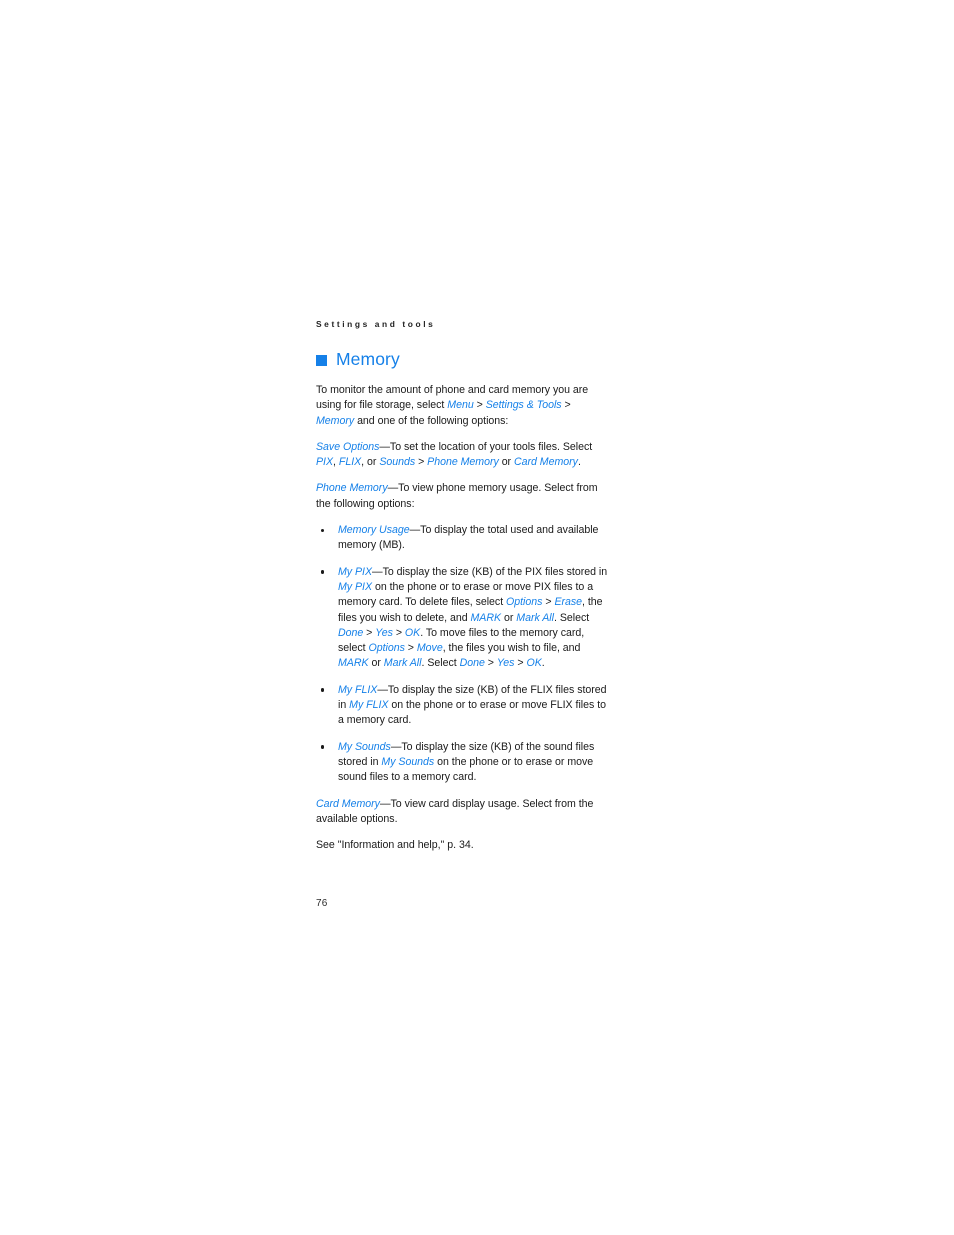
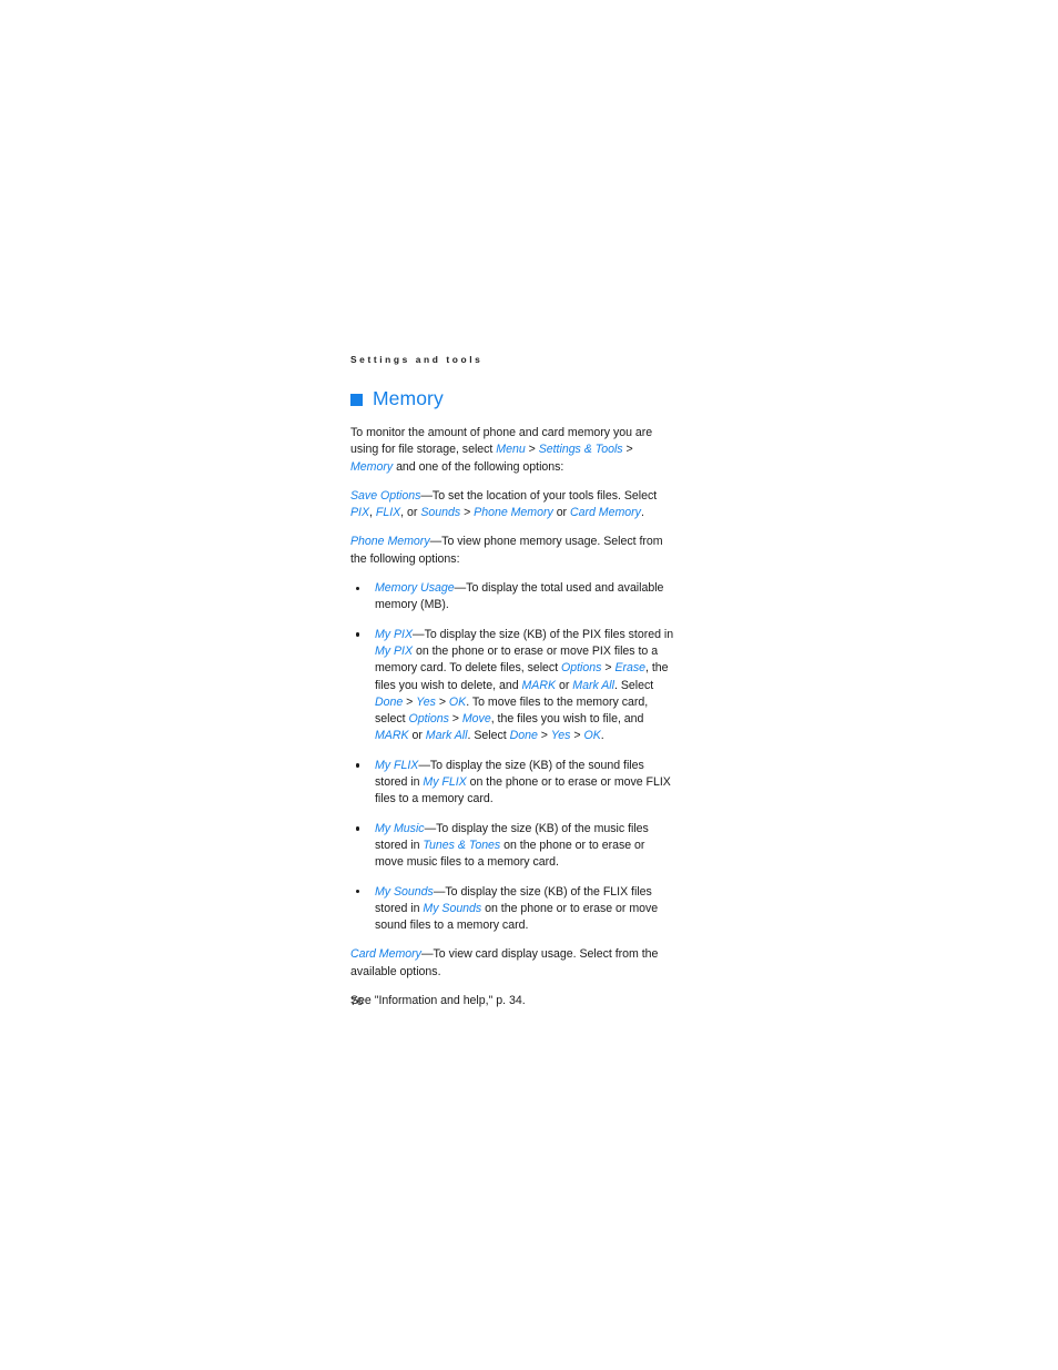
  Settings and tools
  Memory
  To monitor the amount of phone and card memory you are using for file storage, select Menu > Settings & Tools > Memory and one of the following options:
  Save Options—To set the location of your tools files. Select PIX, FLIX, or Sounds > Phone Memory or Card Memory.
  Phone Memory—To view phone memory usage. Select from the following options:
  Memory Usage—To display the total used and available memory (MB).
  My PIX—To display the size (KB) of the PIX files stored in My PIX on the phone or to erase or move PIX files to a memory card. To delete files, select Options > Erase, the files you wish to delete, and MARK or Mark All. Select Done > Yes > OK. To move files to the memory card, select Options > Move, the files you wish to file, and MARK or Mark All. Select Done > Yes > OK.
- My FLIX—To display the size (KB) of the FLIX files stored in My FLIX on the phone or to erase or move FLIX files to a memory card.
+ My FLIX—To display the size (KB) of the sound files stored in My FLIX on the phone or to erase or move FLIX files to a memory card.
+ My Music—To display the size (KB) of the music files stored in Tunes & Tones on the phone or to erase or move music files to a memory card.
- My Sounds—To display the size (KB) of the sound files stored in My Sounds on the phone or to erase or move sound files to a memory card.
+ My Sounds—To display the size (KB) of the FLIX files stored in My Sounds on the phone or to erase or move sound files to a memory card.
  Card Memory—To view card display usage. Select from the available options.
  See "Information and help," p. 34.
  76
